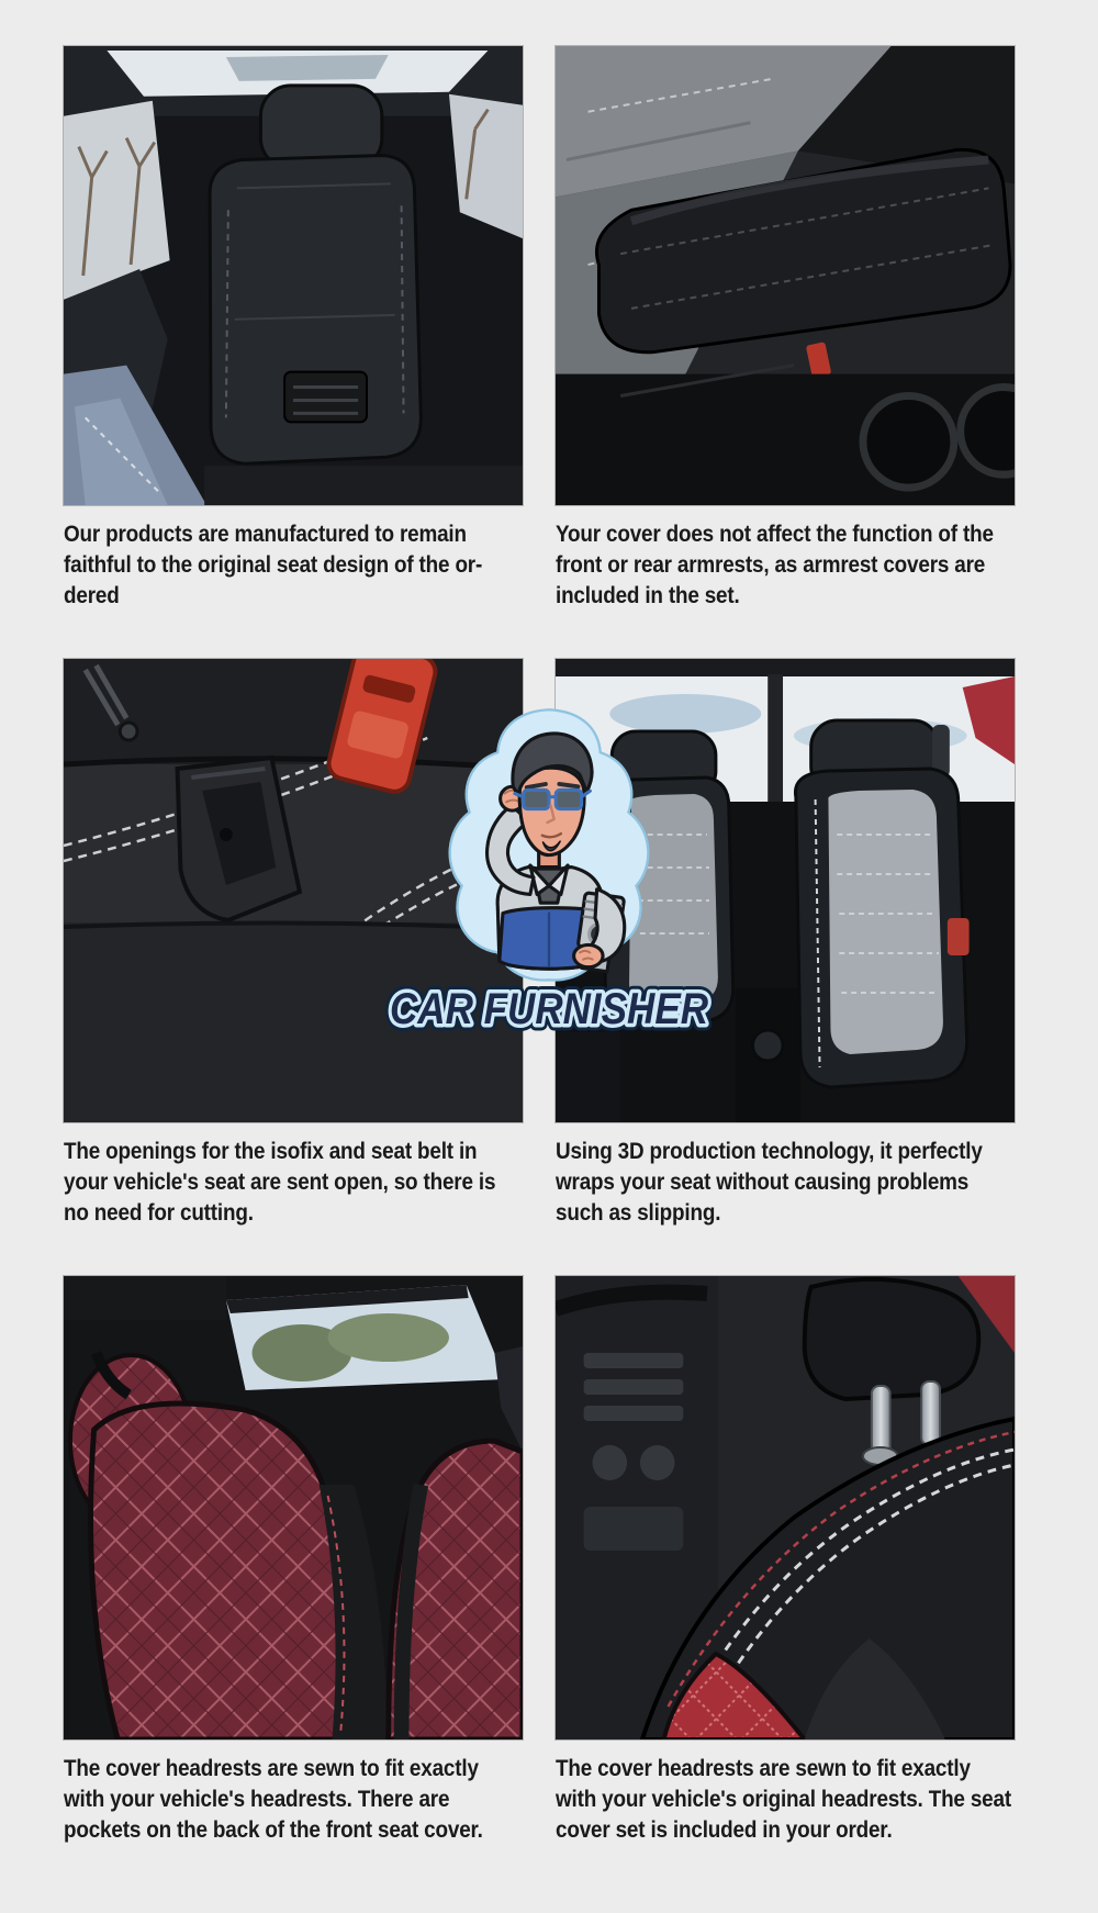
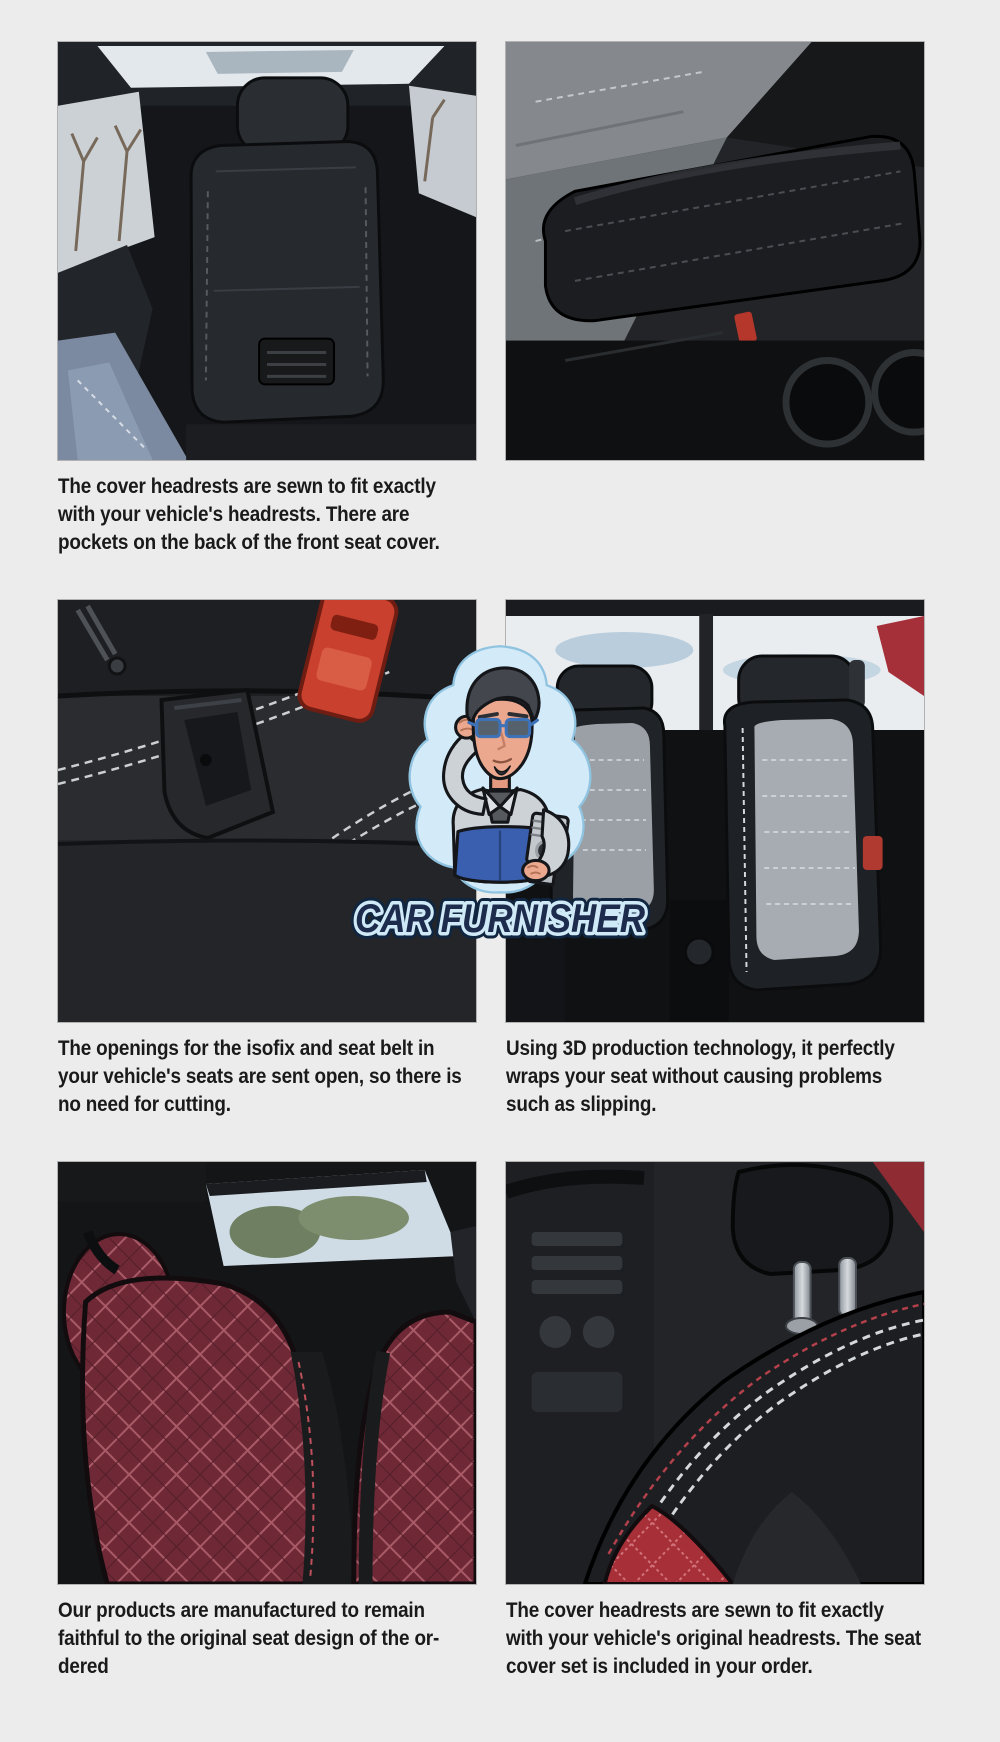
- Our products are manufactured to remain faithful to the original seat design of the or-dered
+ The cover headrests are sewn to fit exactly with your vehicle's headrests. There are pockets on the back of the front seat cover.
- Your cover does not affect the function of the front or rear armrests, as armrest covers are included in the set.
- The openings for the isofix and seat belt in your vehicle's seat are sent open, so there is no need for cutting.
+ The openings for the isofix and seat belt in your vehicle's seats are sent open, so there is no need for cutting.
  Using 3D production technology, it perfectly wraps your seat without causing problems such as slipping.
- The cover headrests are sewn to fit exactly with your vehicle's headrests. There are pockets on the back of the front seat cover.
+ Our products are manufactured to remain faithful to the original seat design of the or-dered
  The cover headrests are sewn to fit exactly with your vehicle's original headrests. The seat cover set is included in your order.
  CAR FURNISHER
